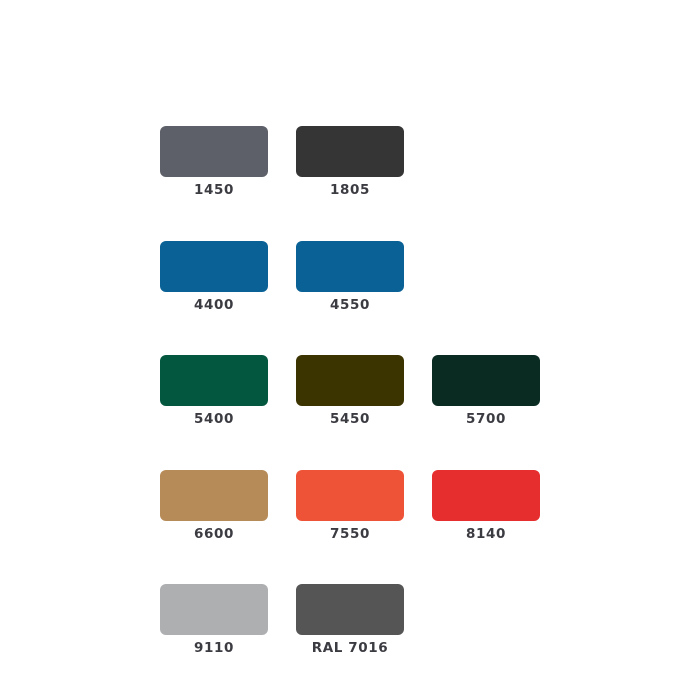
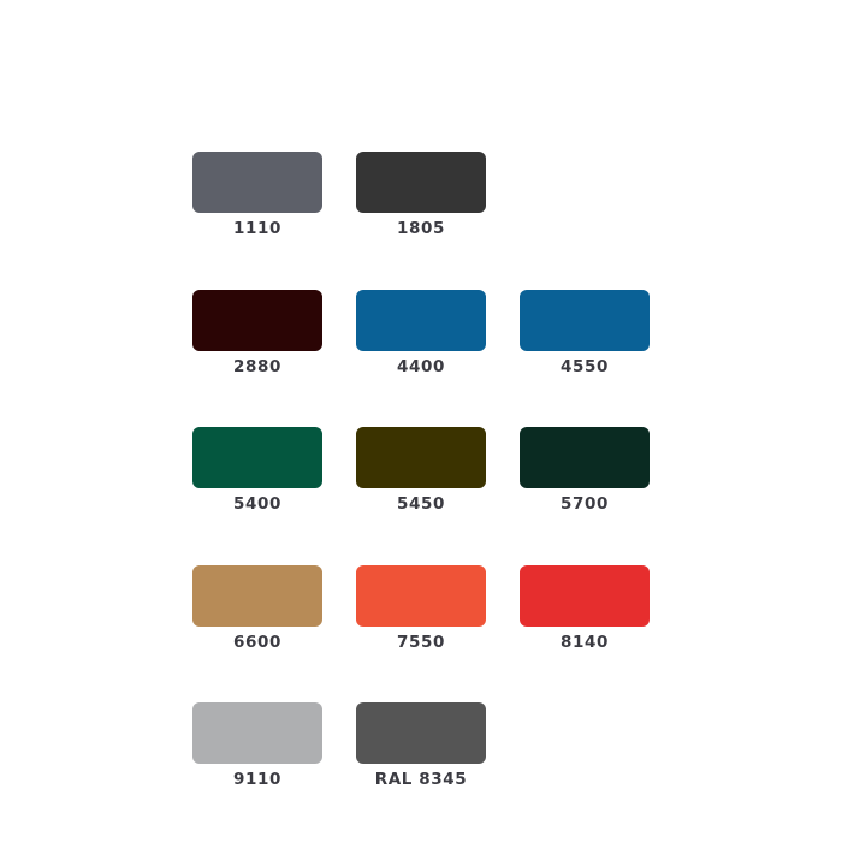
- 1450
+ 1110
  1805
+ 2880
  4400
  4550
  5400
  5450
  5700
  6600
  7550
  8140
  9110
- RAL 7016
+ RAL 8345
